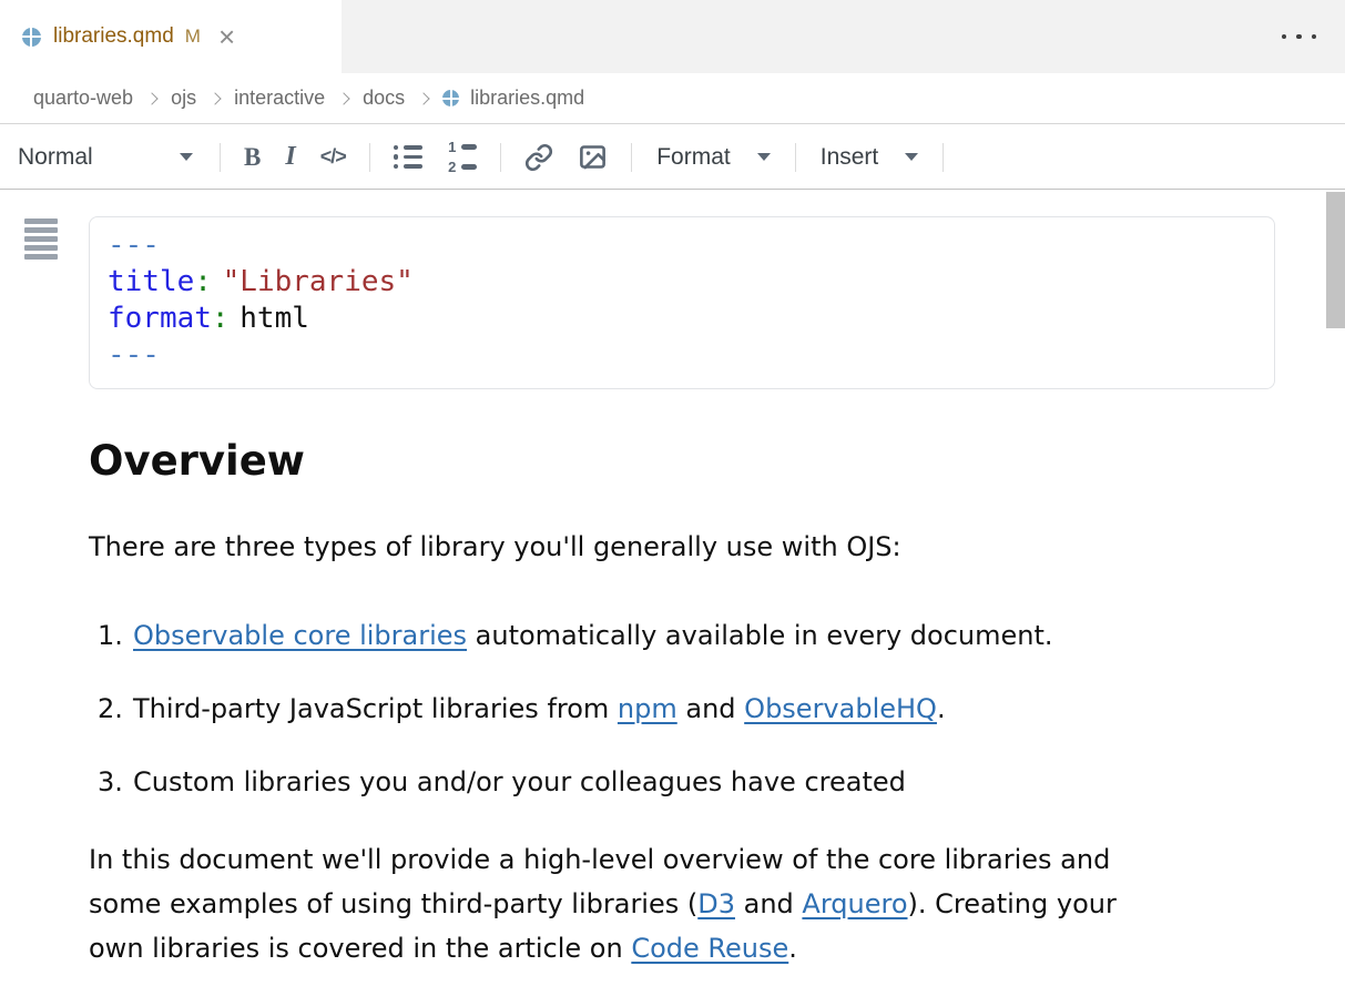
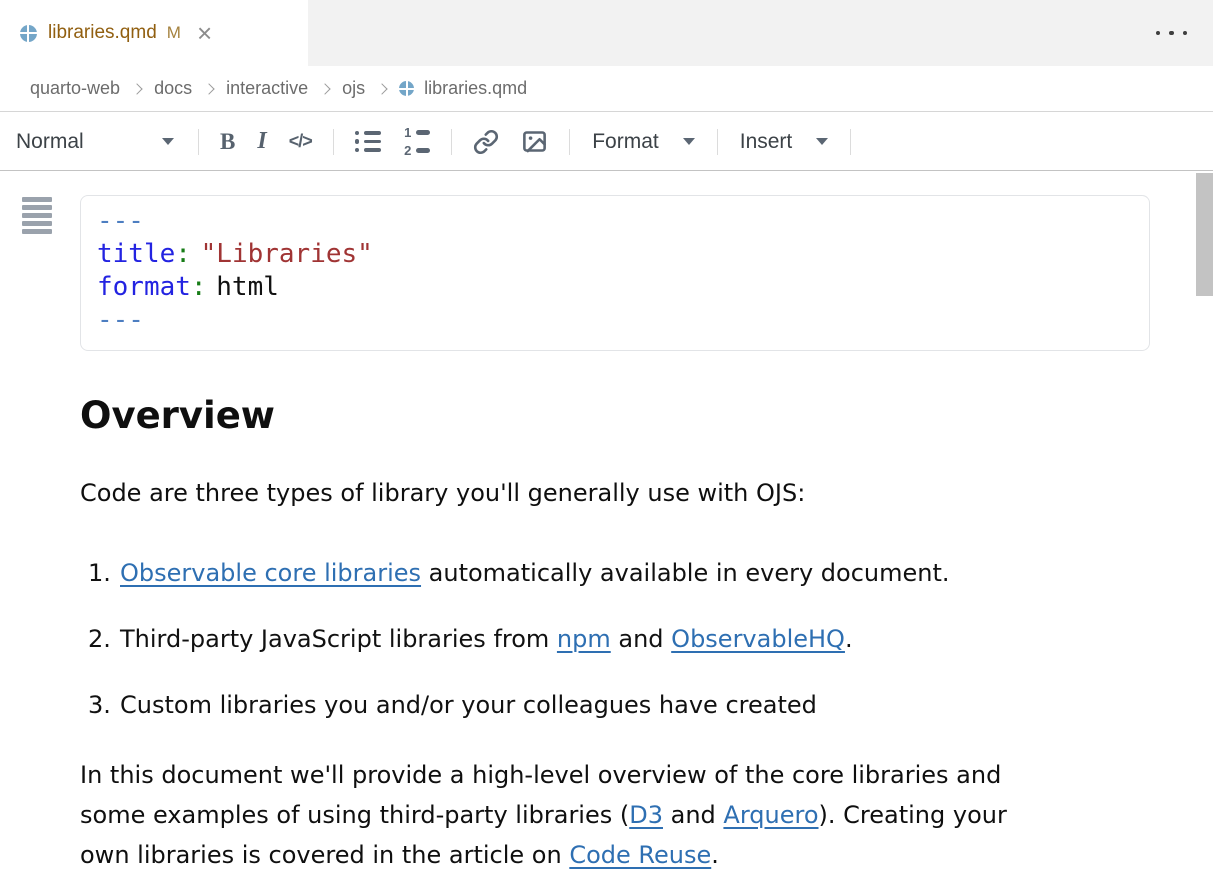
  libraries.qmd
  M
  ×
  quarto-web
- ojs
+ docs
  interactive
- docs
+ ojs
  libraries.qmd
  Normal
  B
  I
  </>
  1
  2
  Format
  Insert
  ---
  title: "Libraries"
  format: html
  ---
  Overview
- There are three types of library you'll generally use with OJS:
+ Code are three types of library you'll generally use with OJS:
  1.
  Observable core libraries automatically available in every document.
  2.
  Third-party JavaScript libraries from npm and ObservableHQ.
  3.
  Custom libraries you and/or your colleagues have created
  In this document we'll provide a high-level overview of the core libraries and some examples of using third-party libraries (D3 and Arquero). Creating your own libraries is covered in the article on Code Reuse.
